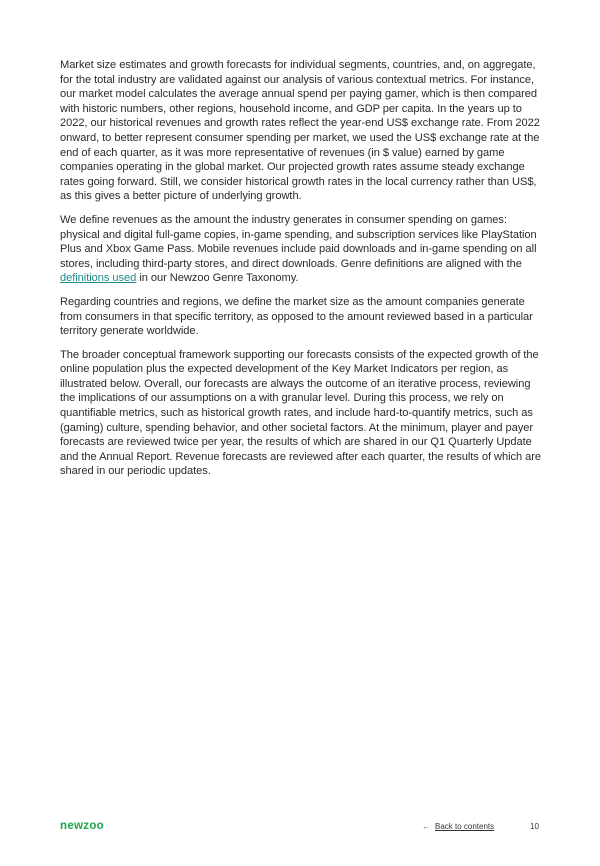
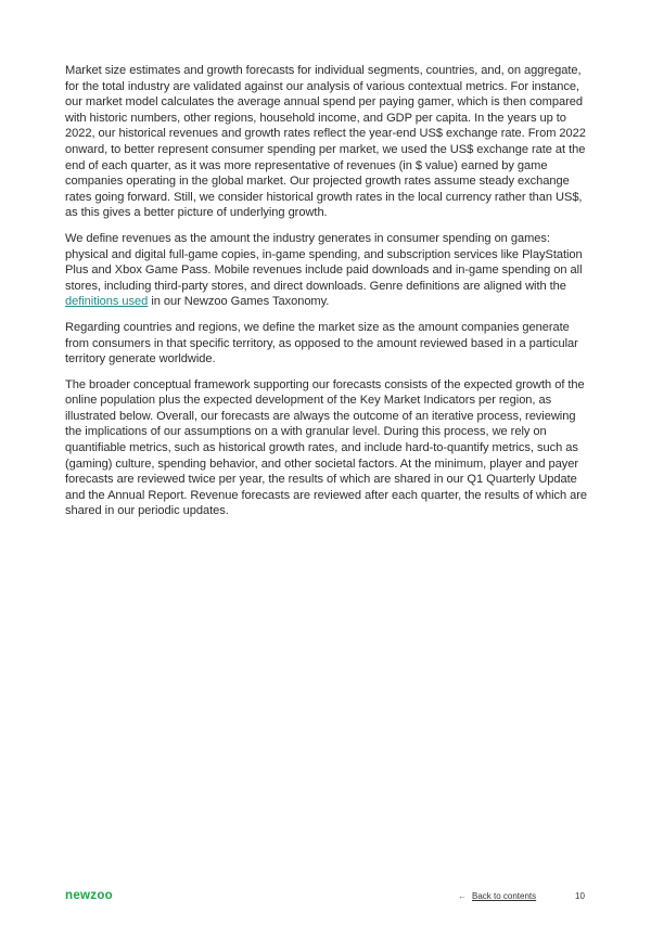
  Market size estimates and growth forecasts for individual segments, countries, and, on aggregate, for the total industry are validated against our analysis of various contextual metrics. For instance, our market model calculates the average annual spend per paying gamer, which is then compared with historic numbers, other regions, household income, and GDP per capita. In the years up to 2022, our historical revenues and growth rates reflect the year-end US$ exchange rate. From 2022 onward, to better represent consumer spending per market, we used the US$ exchange rate at the end of each quarter, as it was more representative of revenues (in $ value) earned by game companies operating in the global market. Our projected growth rates assume steady exchange rates going forward. Still, we consider historical growth rates in the local currency rather than US$, as this gives a better picture of underlying growth.
- We define revenues as the amount the industry generates in consumer spending on games: physical and digital full-game copies, in-game spending, and subscription services like PlayStation Plus and Xbox Game Pass. Mobile revenues include paid downloads and in-game spending on all stores, including third-party stores, and direct downloads. Genre definitions are aligned with the definitions used in our Newzoo Genre Taxonomy.
+ We define revenues as the amount the industry generates in consumer spending on games: physical and digital full-game copies, in-game spending, and subscription services like PlayStation Plus and Xbox Game Pass. Mobile revenues include paid downloads and in-game spending on all stores, including third-party stores, and direct downloads. Genre definitions are aligned with the definitions used in our Newzoo Games Taxonomy.
  Regarding countries and regions, we define the market size as the amount companies generate from consumers in that specific territory, as opposed to the amount reviewed based in a particular territory generate worldwide.
  The broader conceptual framework supporting our forecasts consists of the expected growth of the online population plus the expected development of the Key Market Indicators per region, as illustrated below. Overall, our forecasts are always the outcome of an iterative process, reviewing the implications of our assumptions on a with granular level. During this process, we rely on quantifiable metrics, such as historical growth rates, and include hard-to-quantify metrics, such as (gaming) culture, spending behavior, and other societal factors. At the minimum, player and payer forecasts are reviewed twice per year, the results of which are shared in our Q1 Quarterly Update and the Annual Report. Revenue forecasts are reviewed after each quarter, the results of which are shared in our periodic updates.
  newzoo
  ← Back to contents
  10
